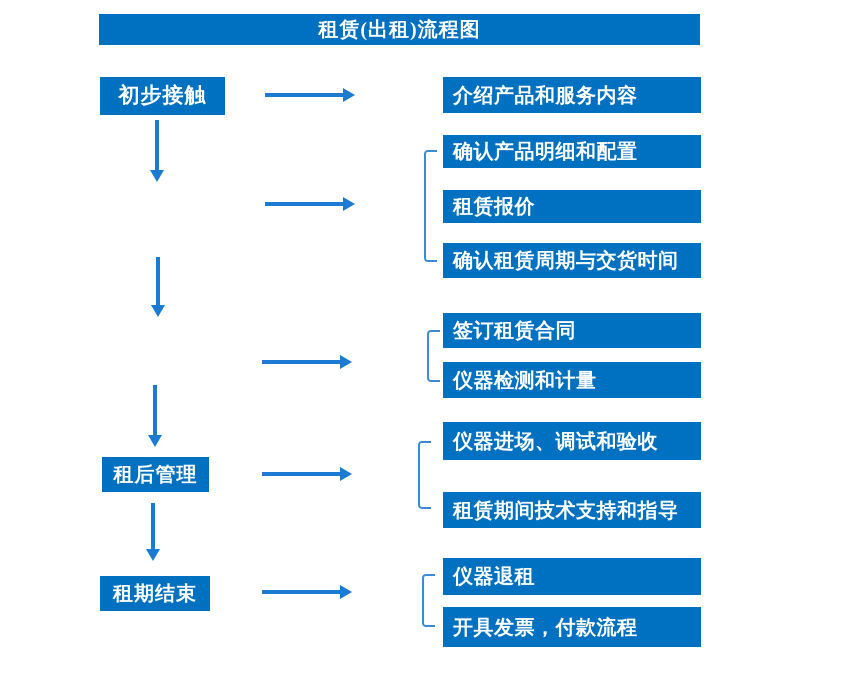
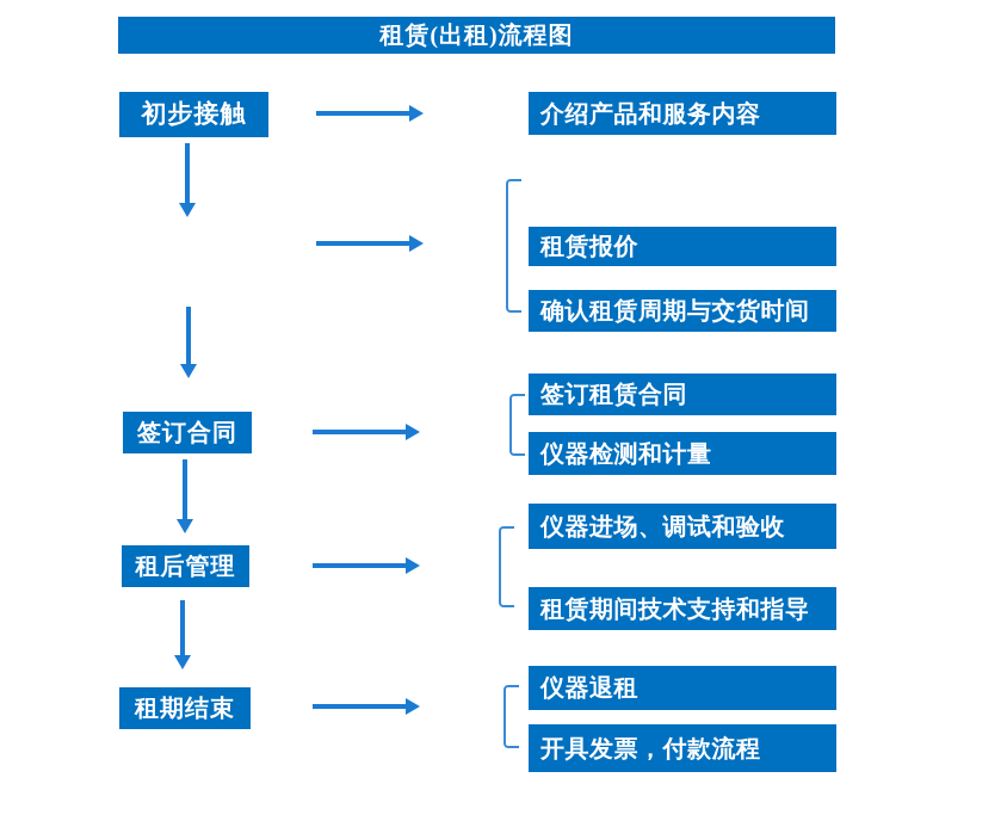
  租赁(出租)流程图
  初步接触
+ 签订合同
  租后管理
  租期结束
  介绍产品和服务内容
- 确认产品明细和配置
  租赁报价
  确认租赁周期与交货时间
  签订租赁合同
  仪器检测和计量
  仪器进场、调试和验收
  租赁期间技术支持和指导
  仪器退租
  开具发票，付款流程
